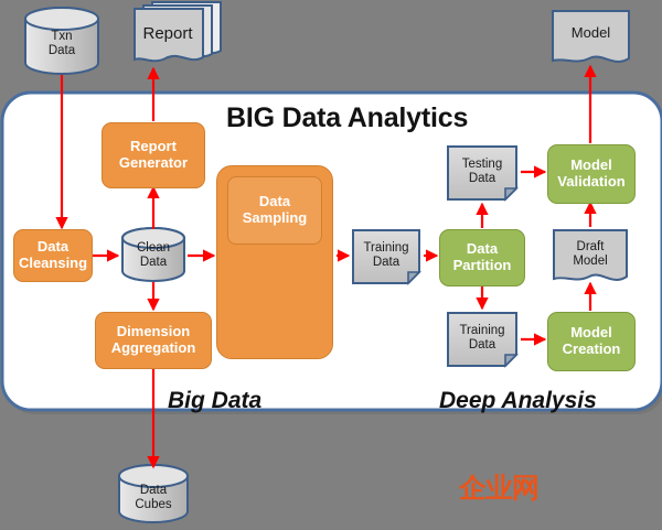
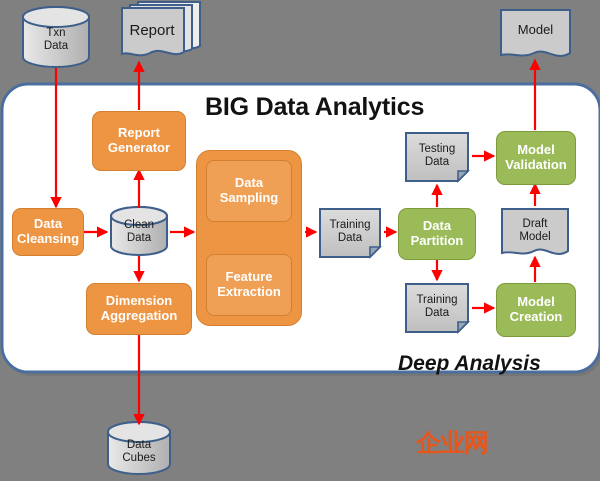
  BIG Data Analytics
- Big Data
  Deep Analysis
  Txn
  Data
  Report
  Model
  Clean
  Data
  Data
  Cubes
  Training
  Data
  Testing
  Data
  Training
  Data
  Draft
  Model
  Data
  Sampling
+ Feature
+ Extraction
  Data
  Cleansing
  Report
  Generator
  Dimension
  Aggregation
  Data
  Partition
  Model
  Validation
  Model
  Creation
  企业网
